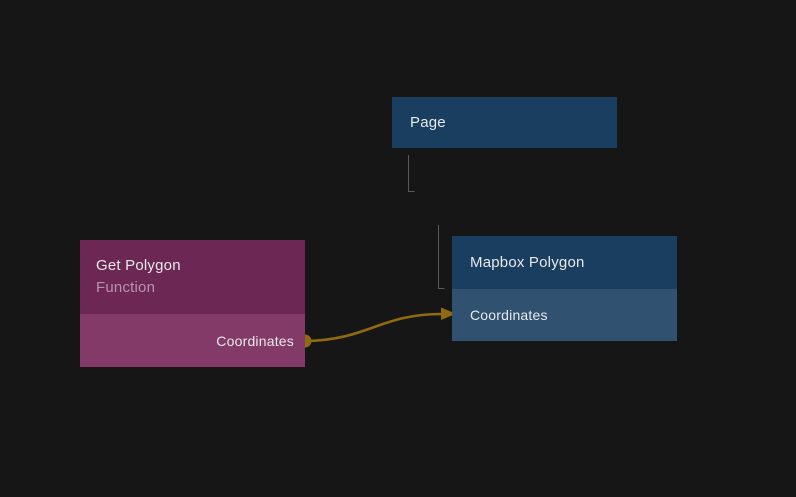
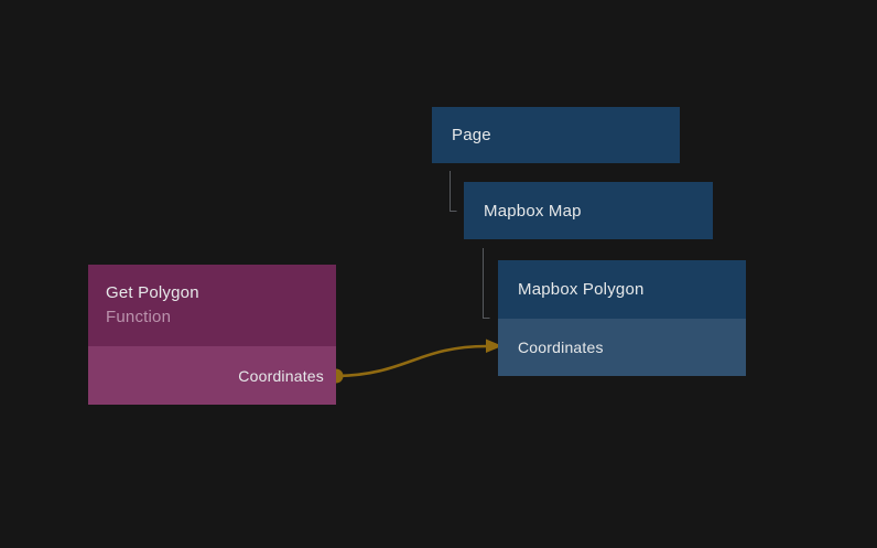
  Page
+ Mapbox Map
  Mapbox Polygon
  Coordinates
  Get Polygon
  Function
  Coordinates
